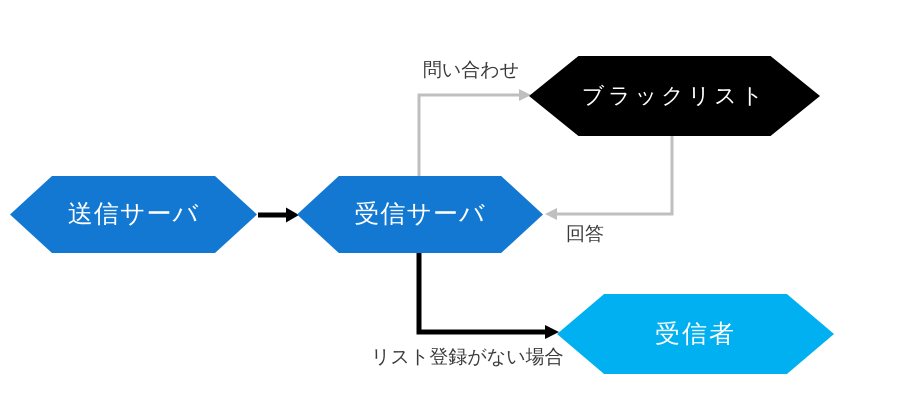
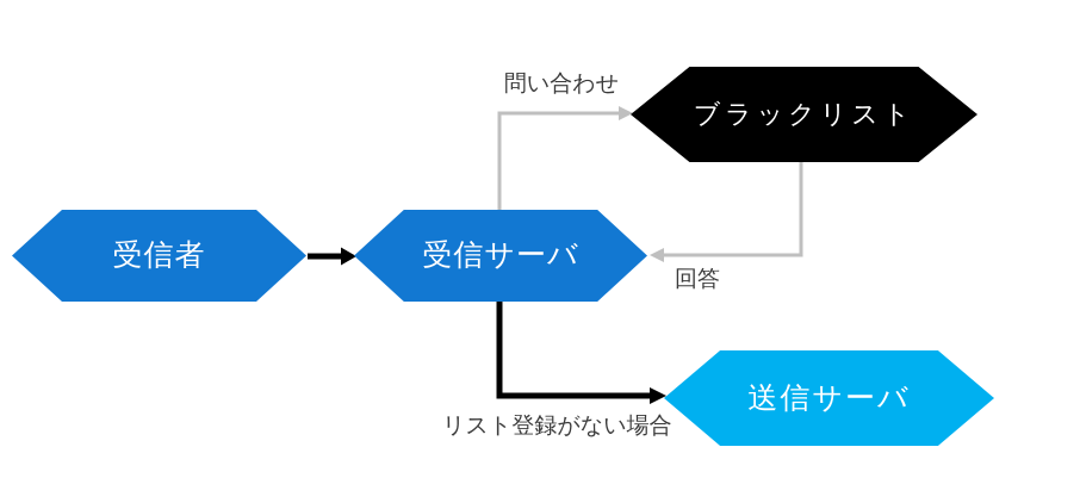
- 送信サーバ
+ 受信者
  受信サーバ
  ブラックリスト
- 受信者
+ 送信サーバ
  問い合わせ
  回答
  リスト登録がない場合
